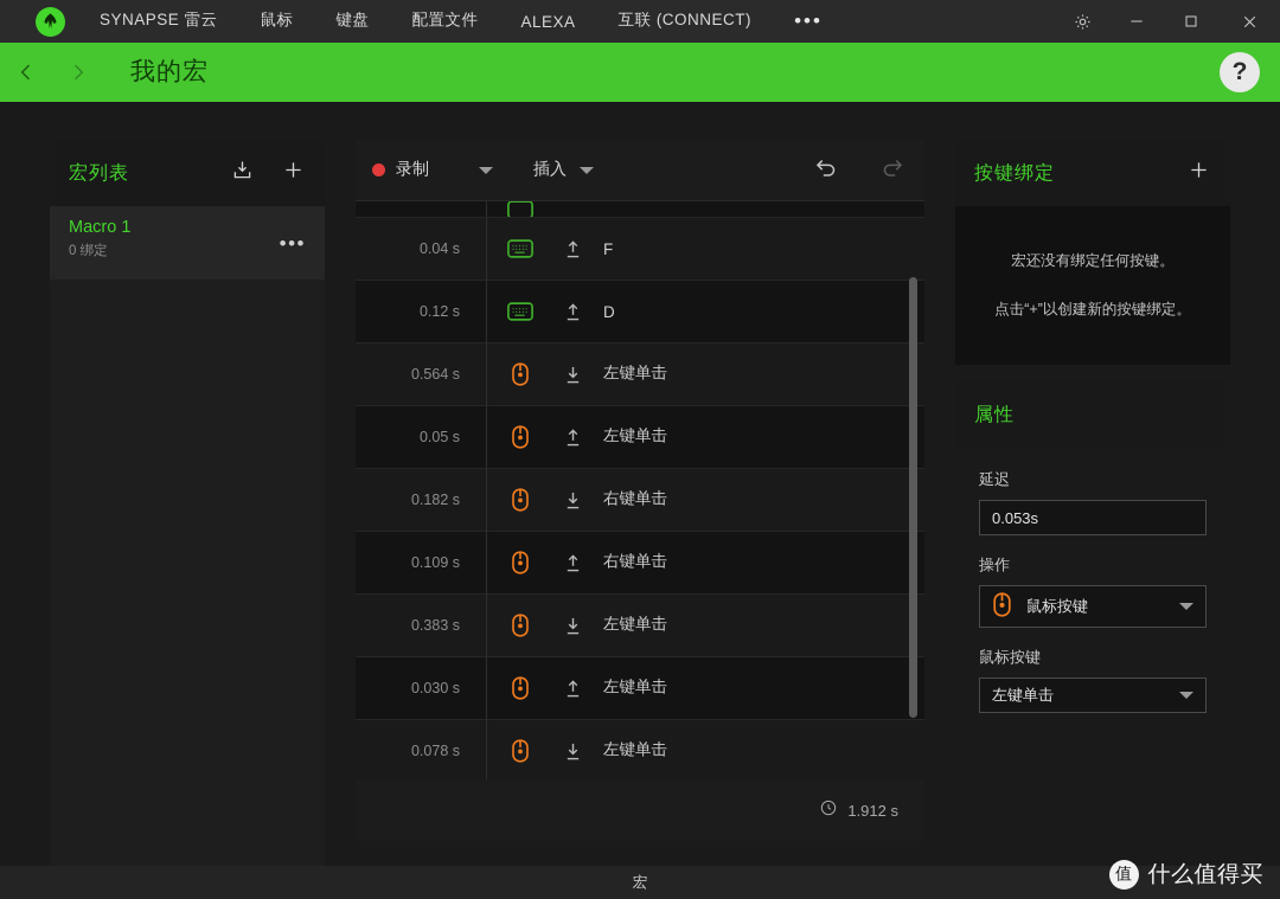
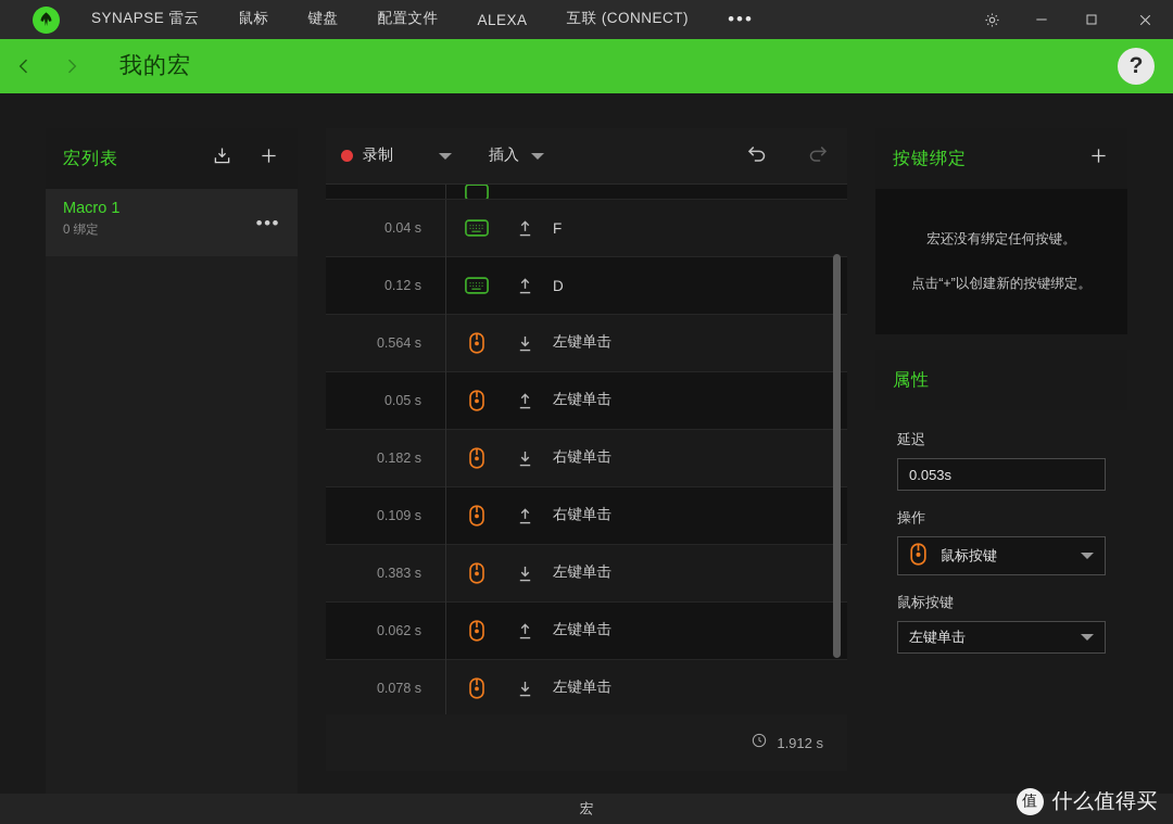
  SYNAPSE 雷云
  鼠标
  键盘
  配置文件
  ALEXA
  互联 (CONNECT)
  •••
  我的宏
  ?
  宏列表
  Macro 1
  0 绑定
  •••
  录制
  插入
  0.04 s
  F
  0.12 s
  D
  0.564 s
  左键单击
  0.05 s
  左键单击
  0.182 s
  右键单击
  0.109 s
  右键单击
  0.383 s
  左键单击
- 0.030 s
+ 0.062 s
  左键单击
  0.078 s
  左键单击
  1.912 s
  按键绑定
  宏还没有绑定任何按键。
  点击“+”以创建新的按键绑定。
  属性
  延迟
  0.053s
  操作
  鼠标按键
  鼠标按键
  左键单击
  宏
  值
  什么值得买
